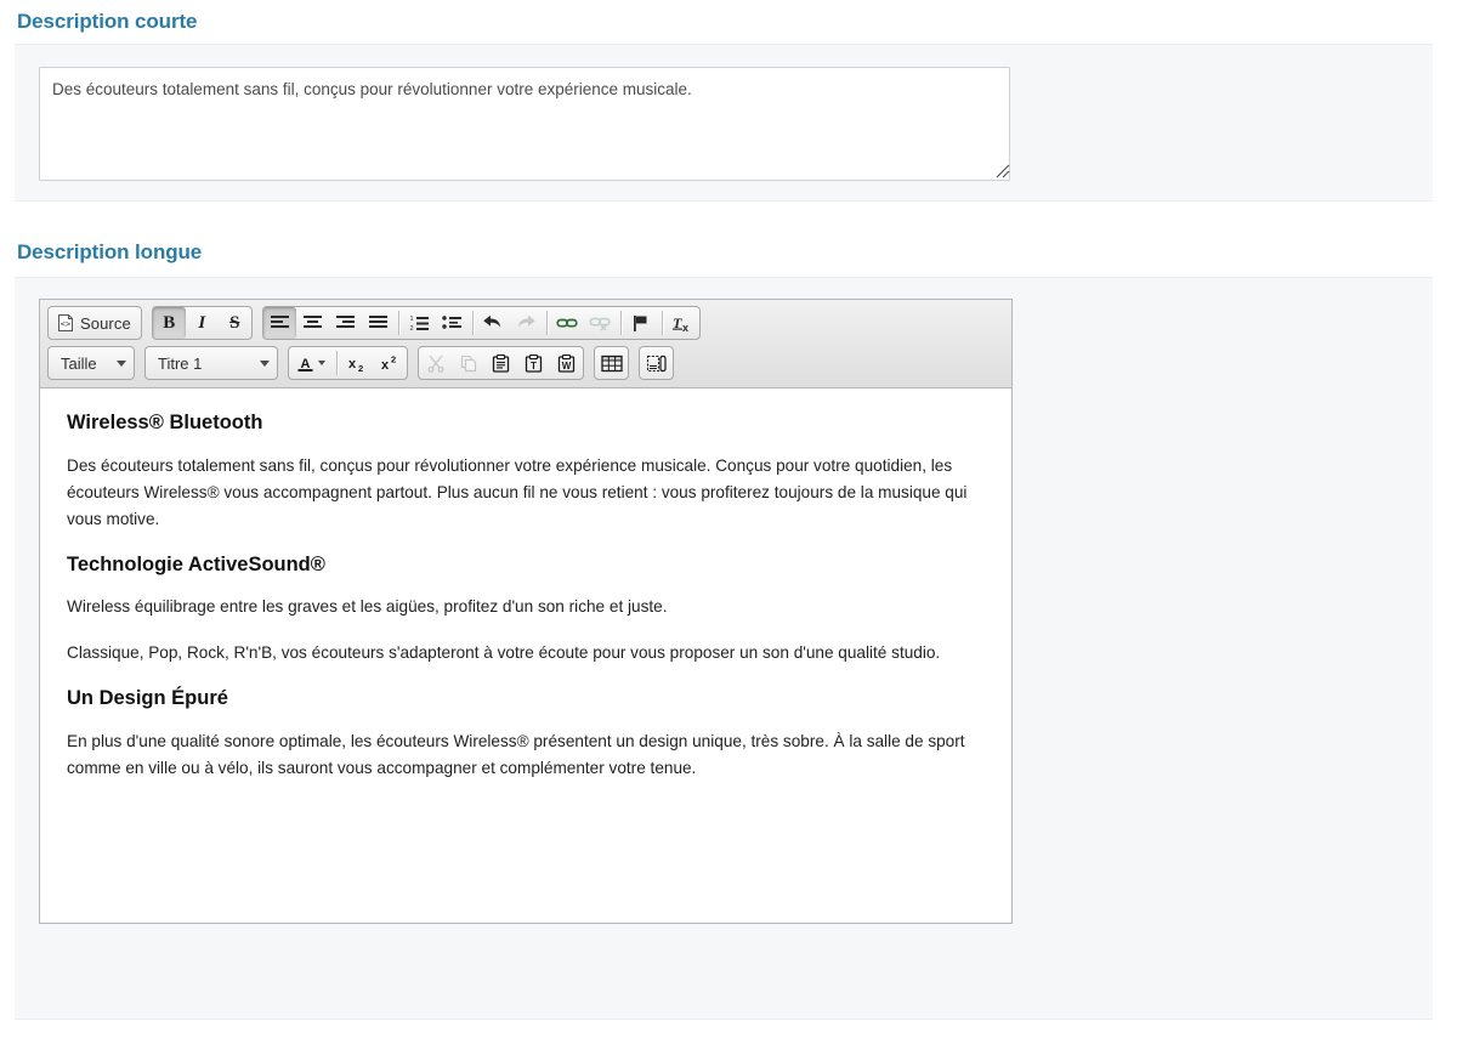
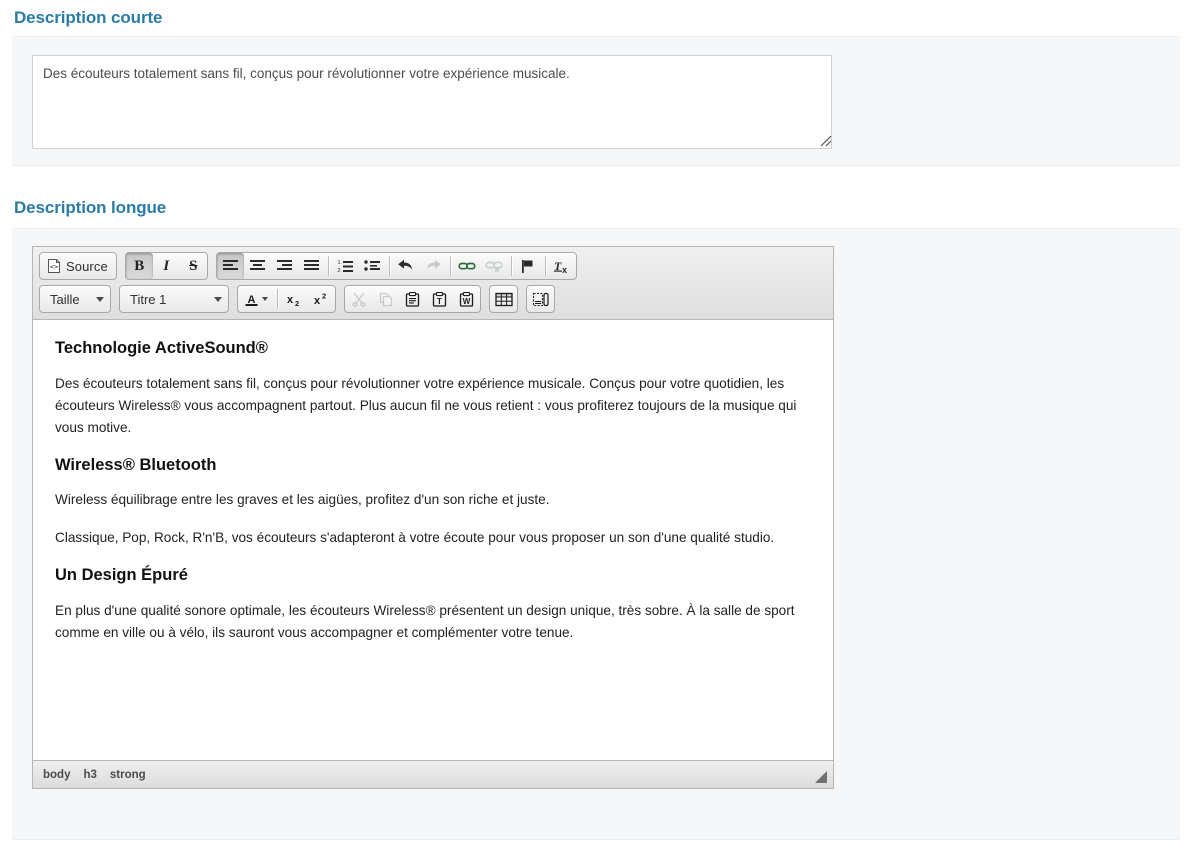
  Description courte
  Des écouteurs totalement sans fil, conçus pour révolutionner votre expérience musicale.
  Description longue
  <>
  Source
  B
  I
  S
  T
  x
  Taille
  Titre 1
  A
  x
  2
  x
  2
  T
  W
- Wireless® Bluetooth
+ Technologie ActiveSound®
  Des écouteurs totalement sans fil, conçus pour révolutionner votre expérience musicale. Conçus pour votre quotidien, les écouteurs Wireless® vous accompagnent partout. Plus aucun fil ne vous retient : vous profiterez toujours de la musique qui vous motive.
- Technologie ActiveSound®
+ Wireless® Bluetooth
  Wireless équilibrage entre les graves et les aigües, profitez d'un son riche et juste.
  Classique, Pop, Rock, R'n'B, vos écouteurs s'adapteront à votre écoute pour vous proposer un son d'une qualité studio.
  Un Design Épuré
  En plus d'une qualité sonore optimale, les écouteurs Wireless® présentent un design unique, très sobre. À la salle de sport comme en ville ou à vélo, ils sauront vous accompagner et complémenter votre tenue.
+ body
+ h3
+ strong
